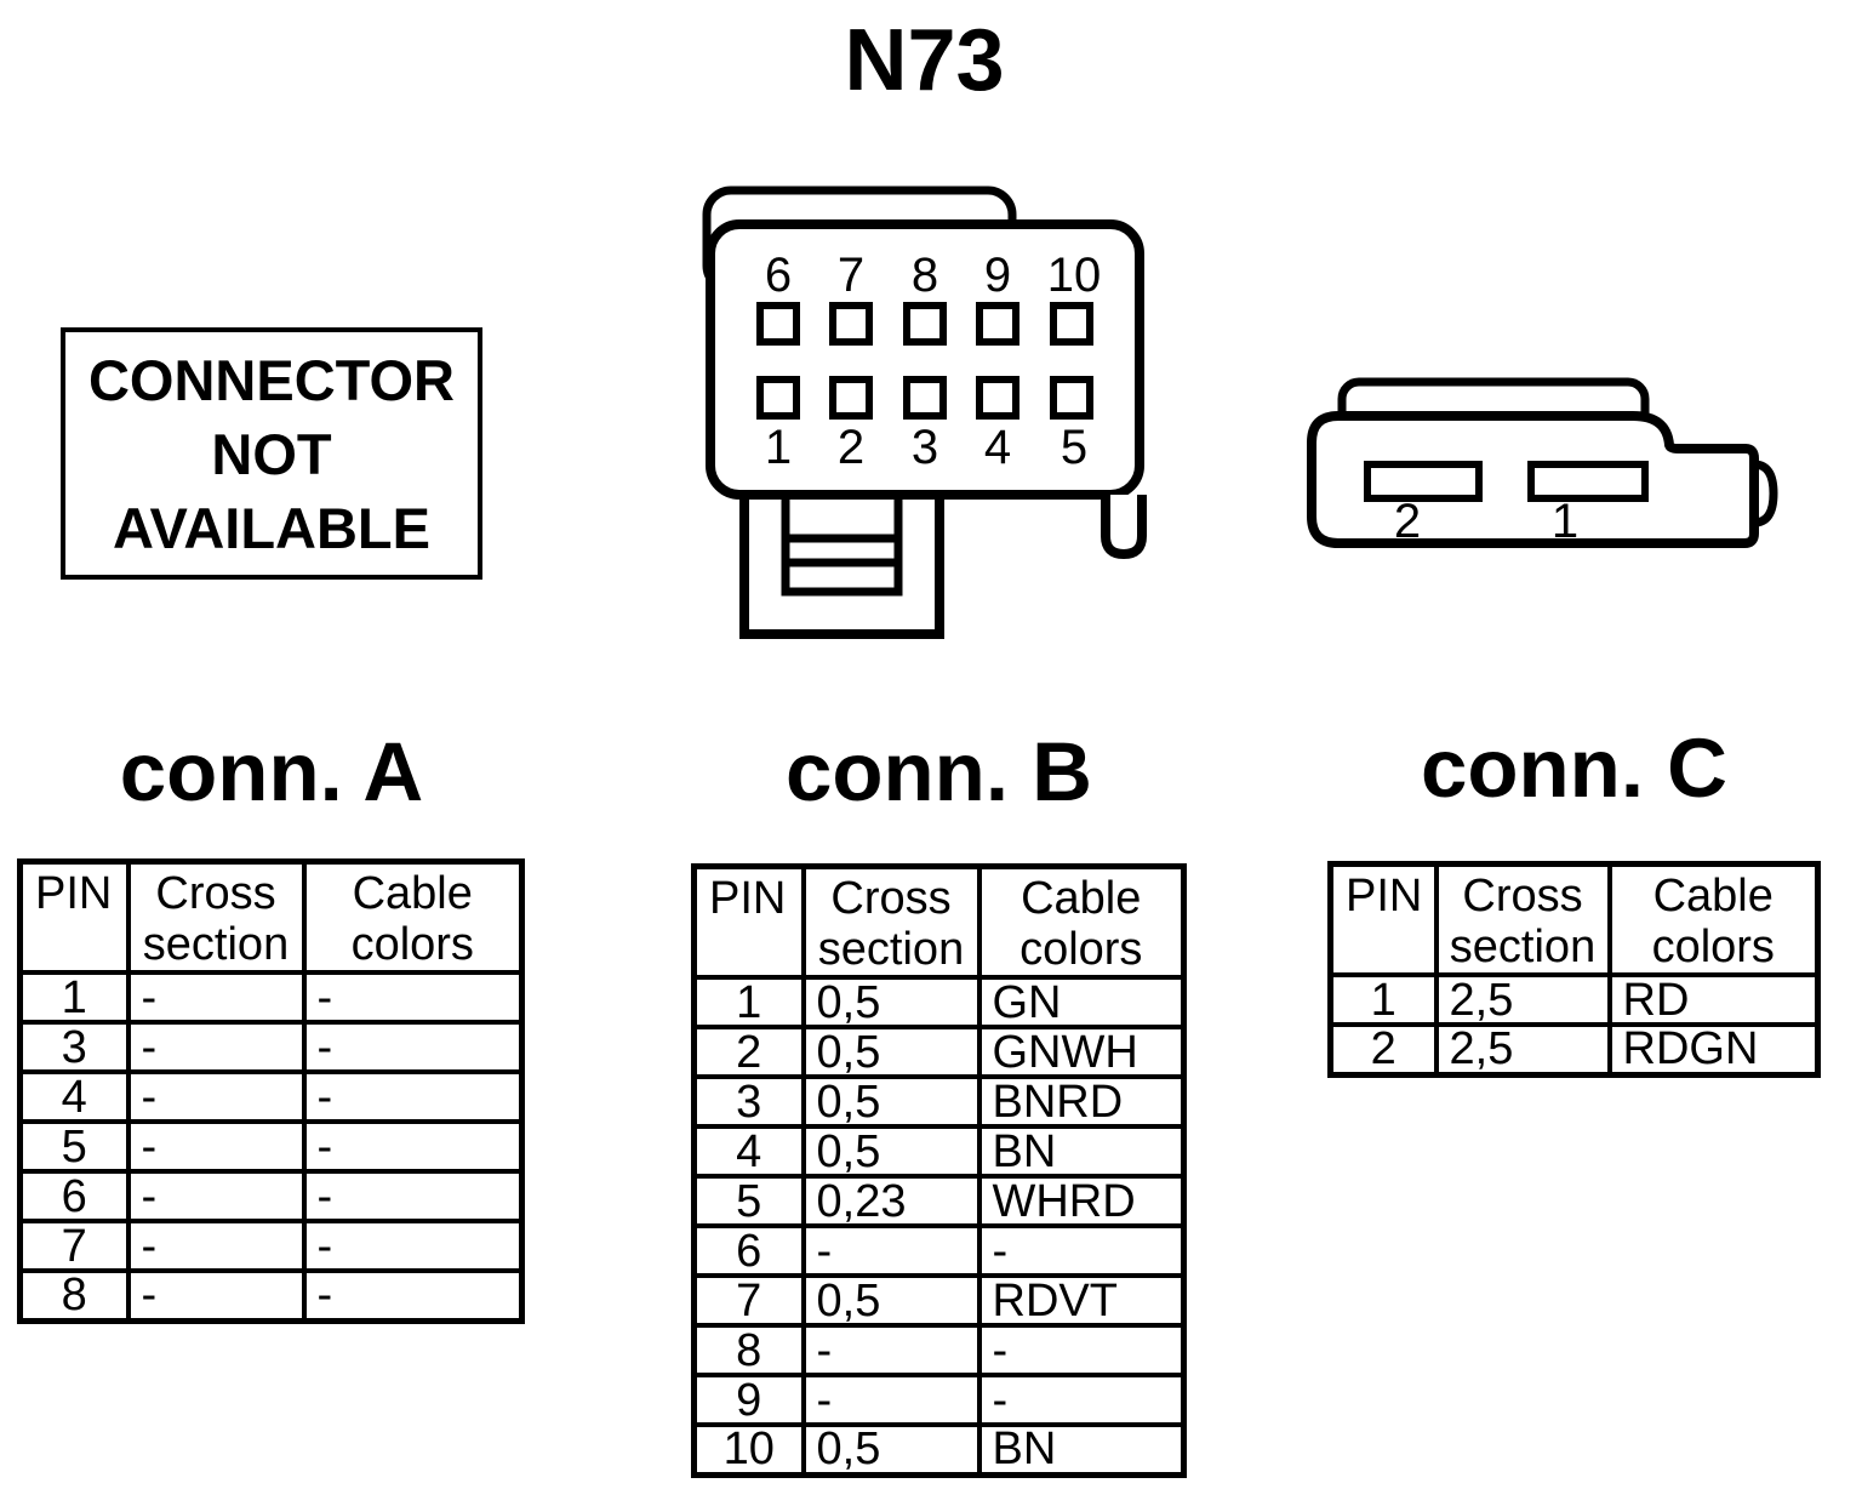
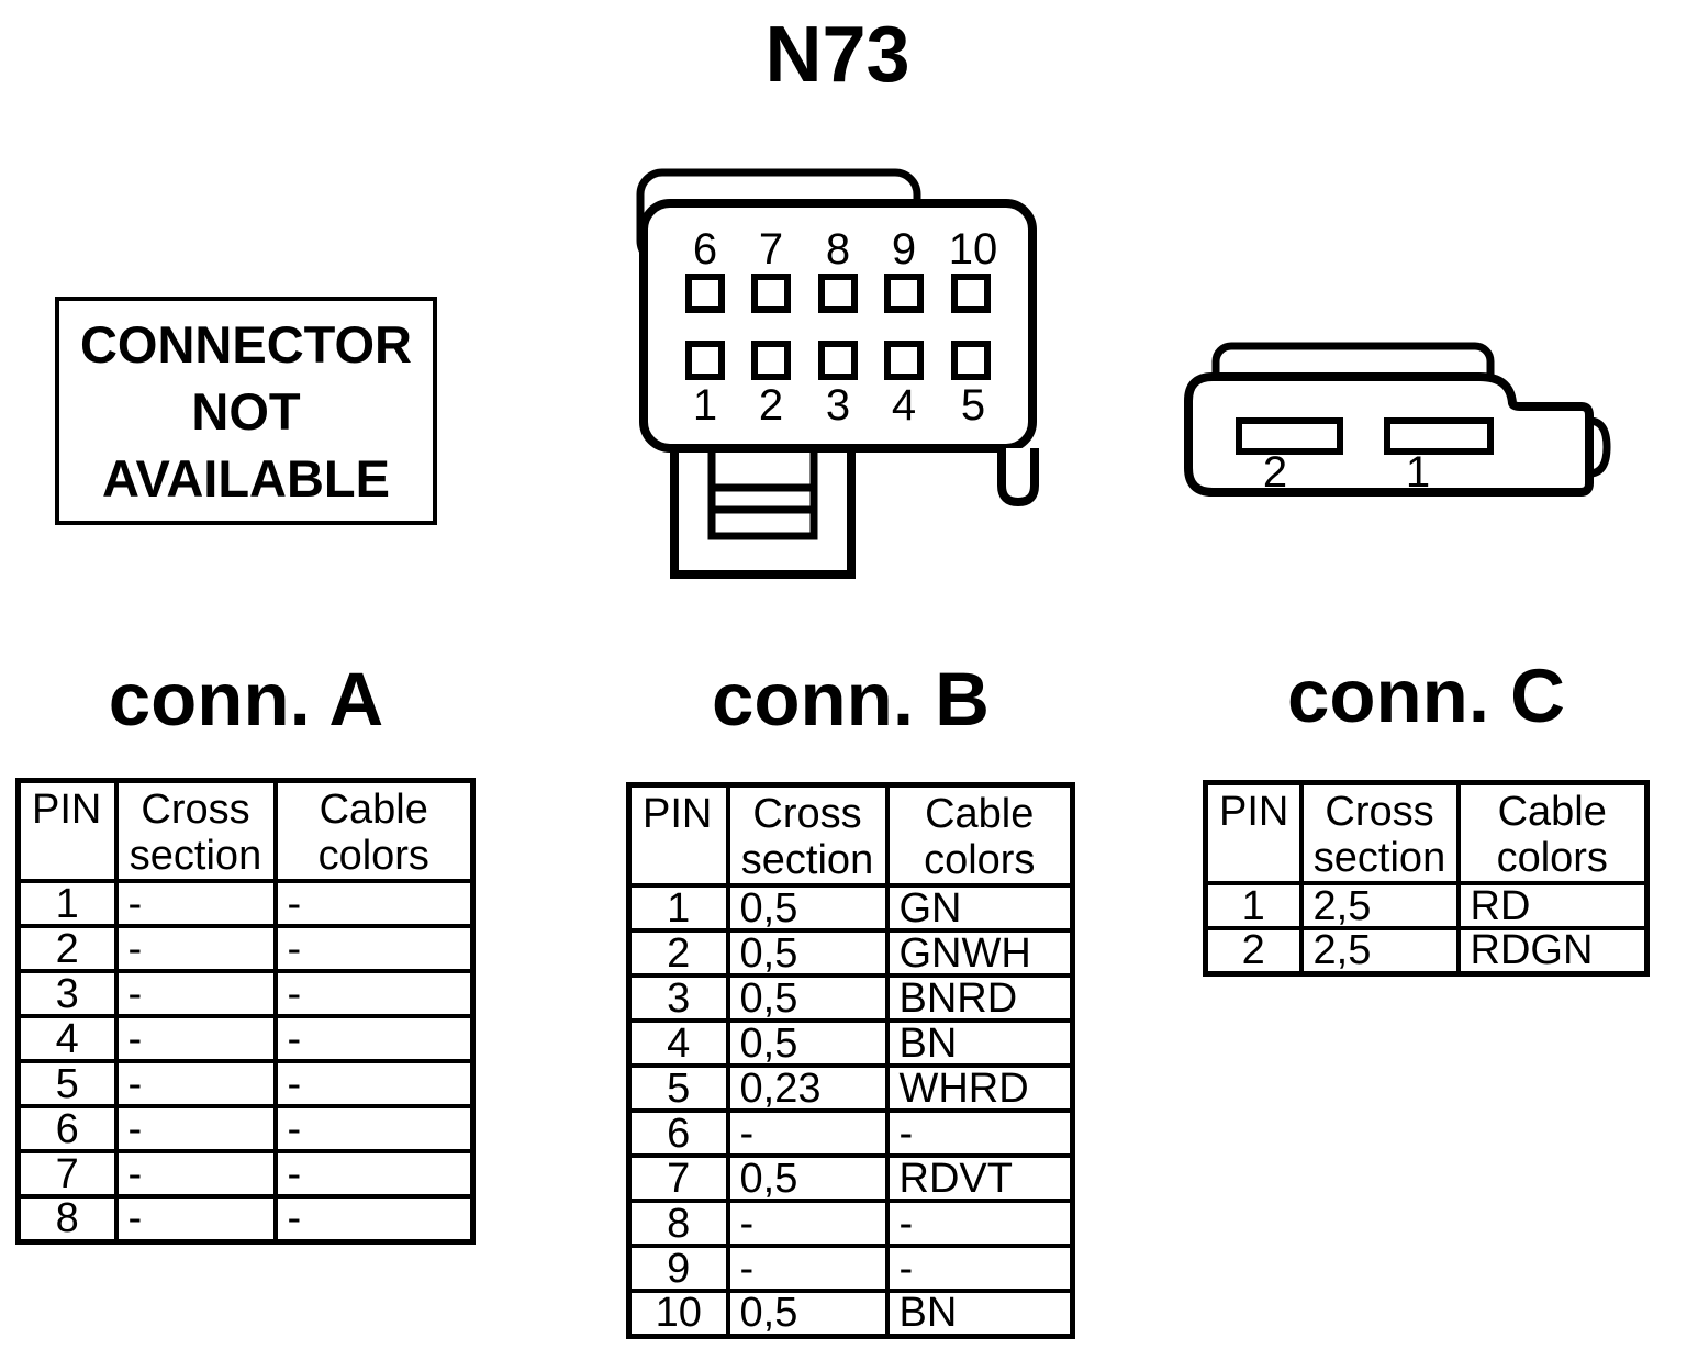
  N73
  CONNECTOR
  NOT
  AVAILABLE
  6
  7
  8
  9
  10
  1
  2
  3
  4
  5
  2
  1
  conn. A
  conn. B
  conn. C
  PIN	Cross section	Cable colors
  1	-	-
+ 2	-	-
  3	-	-
  4	-	-
  5	-	-
  6	-	-
  7	-	-
  8	-	-
  PIN	Cross section	Cable colors
  1	0,5	GN
  2	0,5	GNWH
  3	0,5	BNRD
  4	0,5	BN
  5	0,23	WHRD
  6	-	-
  7	0,5	RDVT
  8	-	-
  9	-	-
  10	0,5	BN
  PIN	Cross section	Cable colors
  1	2,5	RD
  2	2,5	RDGN
